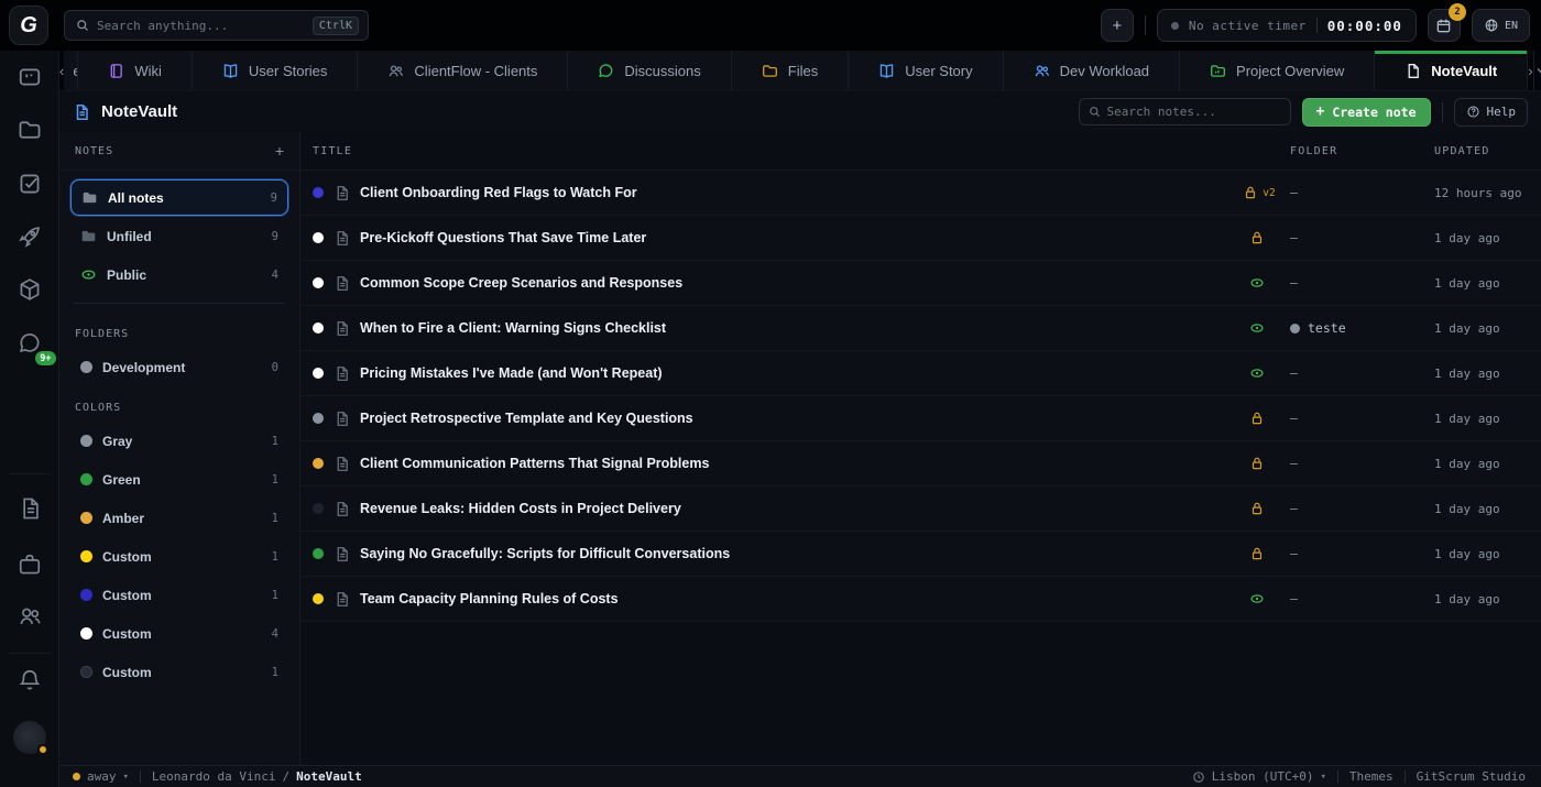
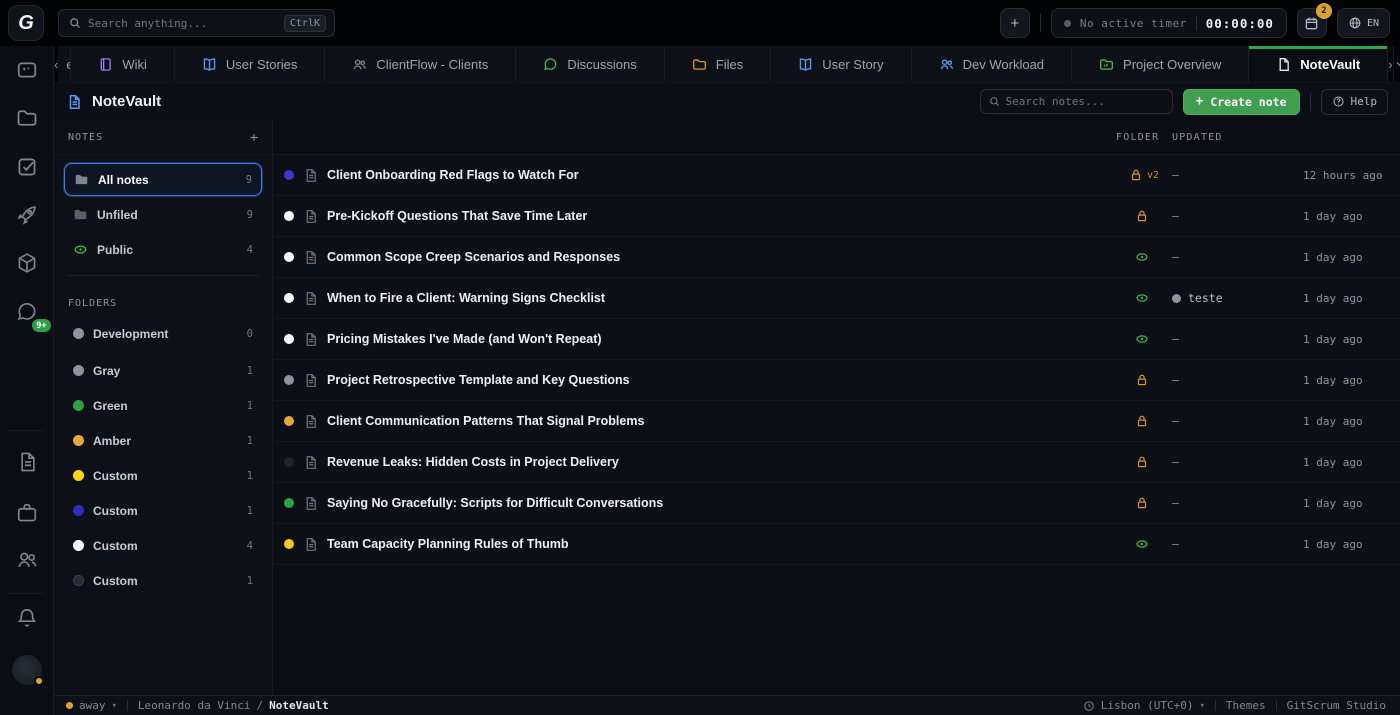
  G
  Search anything...
  CtrlK
  +
  No active timer
  00:00:00
  2
  EN
  9+
  ‹
  Wiki
  User Stories
  ClientFlow - Clients
  Discussions
  Files
  User Story
  Dev Workload
  Project Overview
  NoteVault
  ›
  NoteVault
  Search notes...
  +
  Create note
  Help
  NOTES
  +
  All notes
  9
  Unfiled
  9
  Public
  4
  FOLDERS
  Development
  0
- COLORS
  Gray
  1
  Green
  1
  Amber
  1
  Custom
  1
  Custom
  1
  Custom
  4
  Custom
  1
- TITLE
  FOLDER
  UPDATED
  Client Onboarding Red Flags to Watch For
  v2
  –
  12 hours ago
  Pre-Kickoff Questions That Save Time Later
  –
  1 day ago
  Common Scope Creep Scenarios and Responses
  –
  1 day ago
  When to Fire a Client: Warning Signs Checklist
  teste
  1 day ago
  Pricing Mistakes I've Made (and Won't Repeat)
  –
  1 day ago
  Project Retrospective Template and Key Questions
  –
  1 day ago
  Client Communication Patterns That Signal Problems
  –
  1 day ago
  Revenue Leaks: Hidden Costs in Project Delivery
  –
  1 day ago
  Saying No Gracefully: Scripts for Difficult Conversations
  –
  1 day ago
- Team Capacity Planning Rules of Costs
+ Team Capacity Planning Rules of Thumb
  –
  1 day ago
  away
  ▾
  Leonardo da Vinci
  /
  NoteVault
  Lisbon (UTC+0)
  ▾
  Themes
  GitScrum Studio
